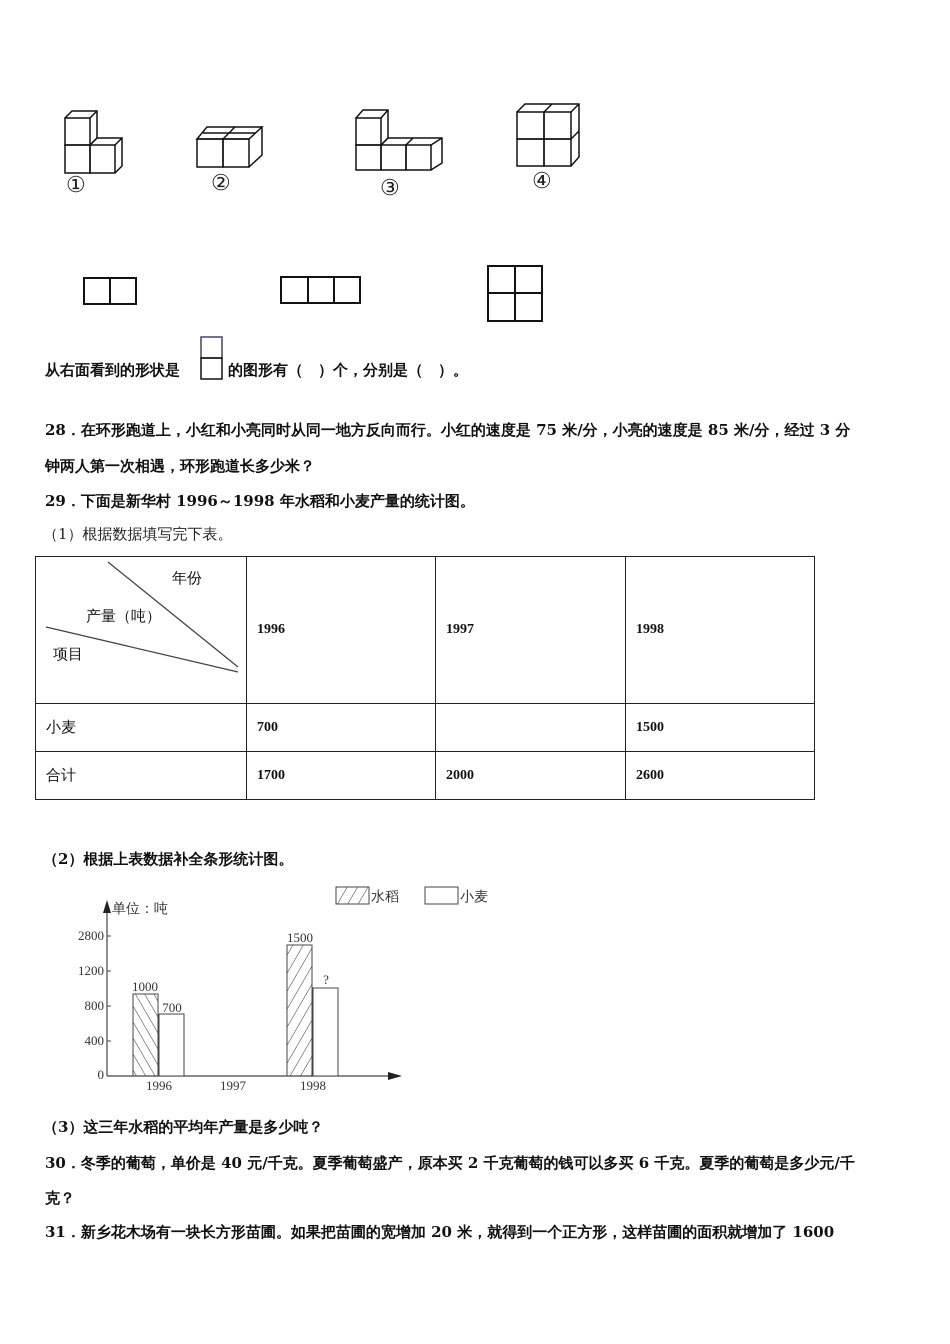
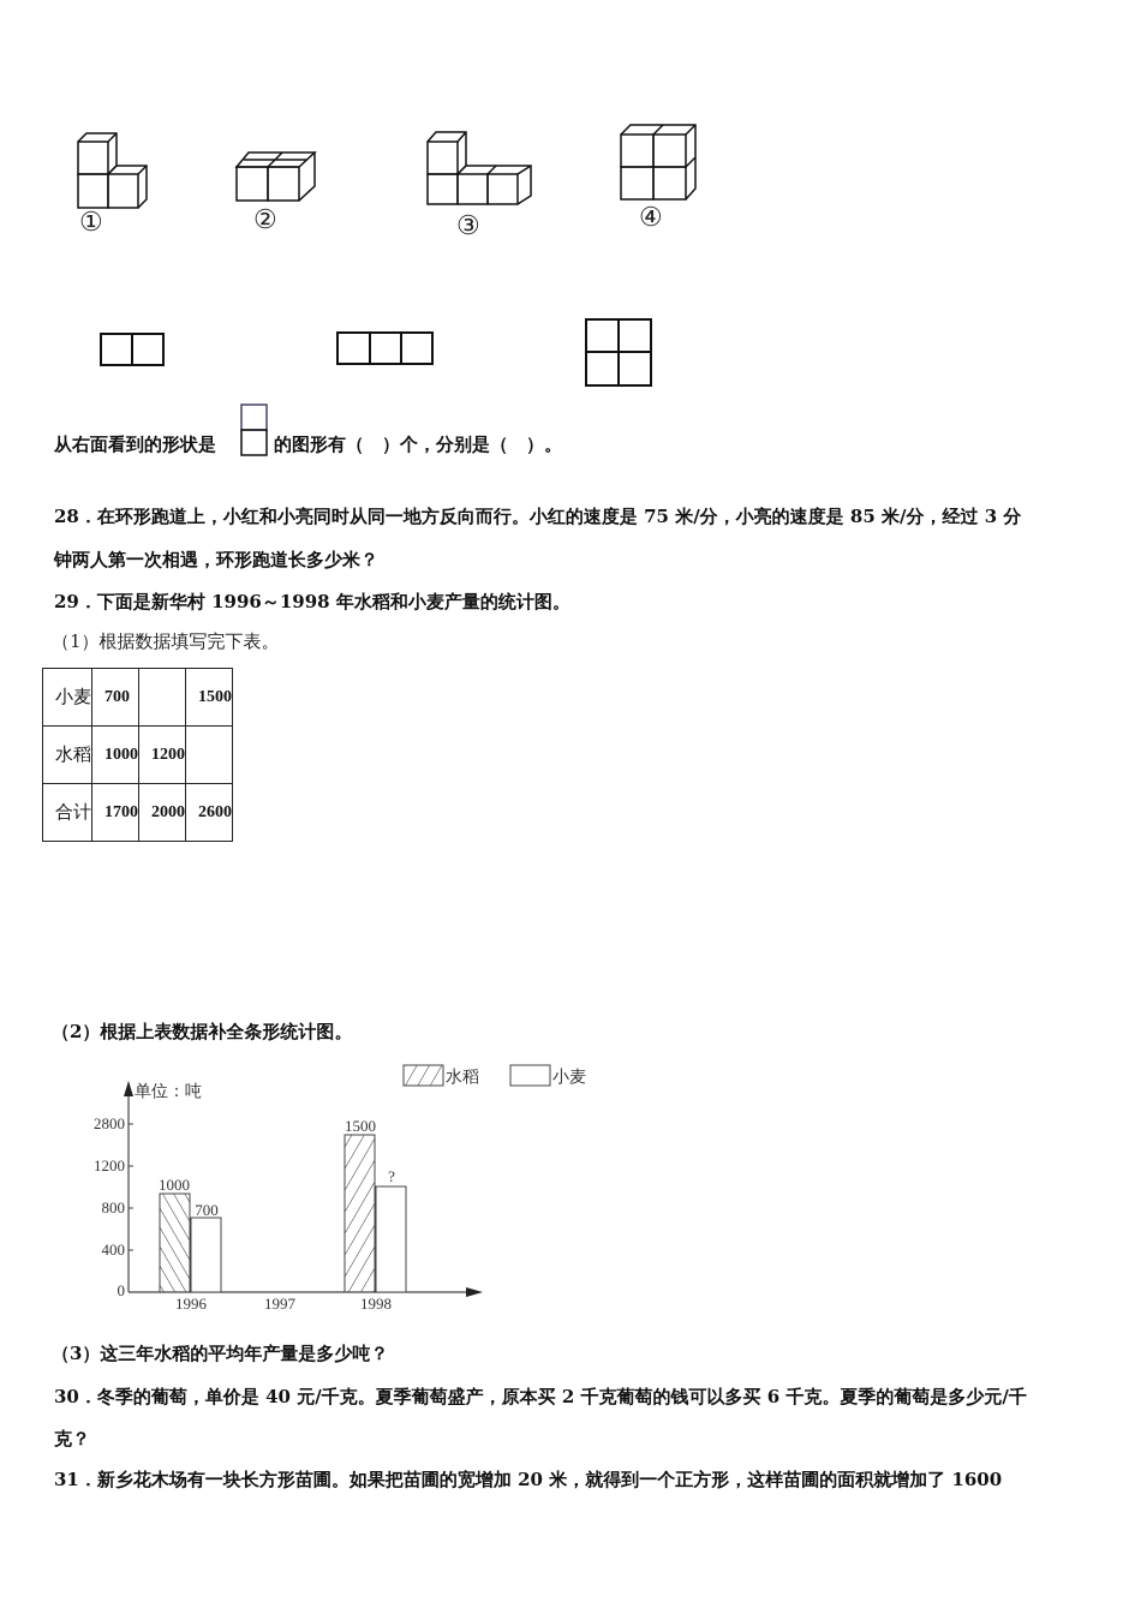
  ①
  ②
  ③
  ④
  从右面看到的形状是
  的图形有（ ）个，分别是（ ）。
  28．在环形跑道上，小红和小亮同时从同一地方反向而行。小红的速度是 75 米/分，小亮的速度是 85 米/分，经过 3 分
  钟两人第一次相遇，环形跑道长多少米？
  29．下面是新华村 1996～1998 年水稻和小麦产量的统计图。
  （1）根据数据填写完下表。
- 年份 产量（吨） 项目	1996	1997	1998
  小麦	700		1500
+ 水稻	1000	1200
  合计	1700	2000	2600
  （2）根据上表数据补全条形统计图。
  水稻
  小麦
  单位：吨
  2800
  1200
  800
  400
  0
  1000
  700
  1500
  ?
  1996
  1997
  1998
  （3）这三年水稻的平均年产量是多少吨？
  30．冬季的葡萄，单价是 40 元/千克。夏季葡萄盛产，原本买 2 千克葡萄的钱可以多买 6 千克。夏季的葡萄是多少元/千
  克？
  31．新乡花木场有一块长方形苗圃。如果把苗圃的宽增加 20 米，就得到一个正方形，这样苗圃的面积就增加了 1600
